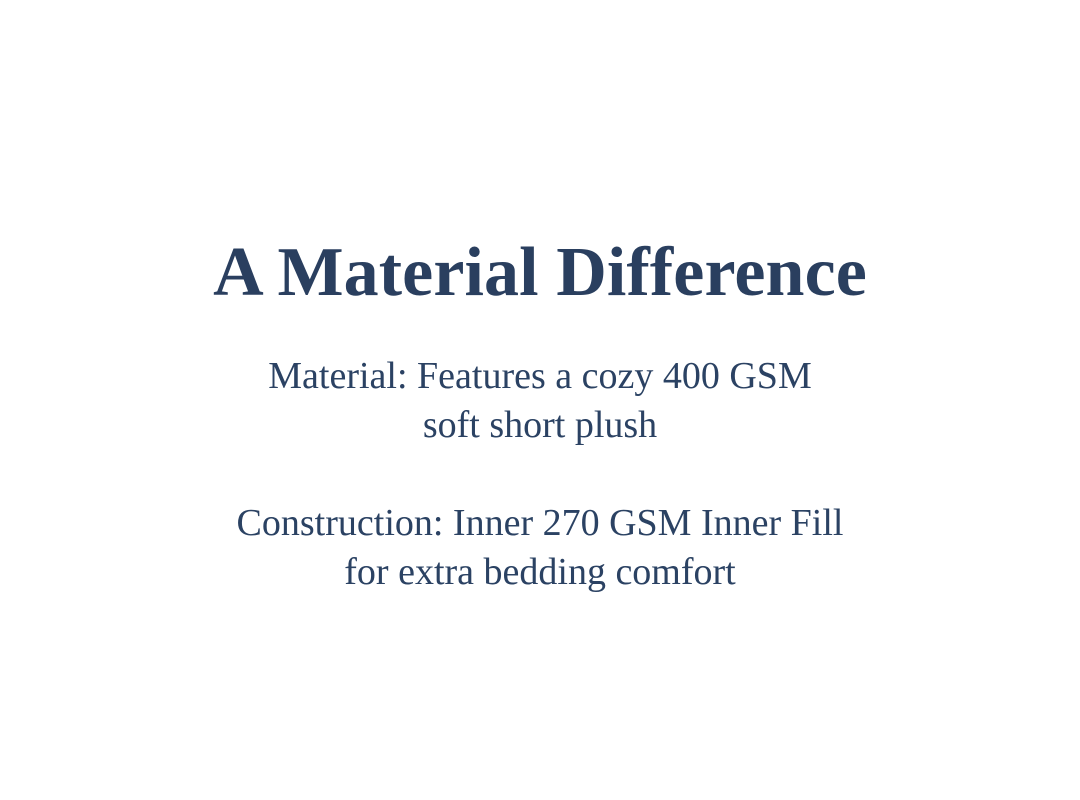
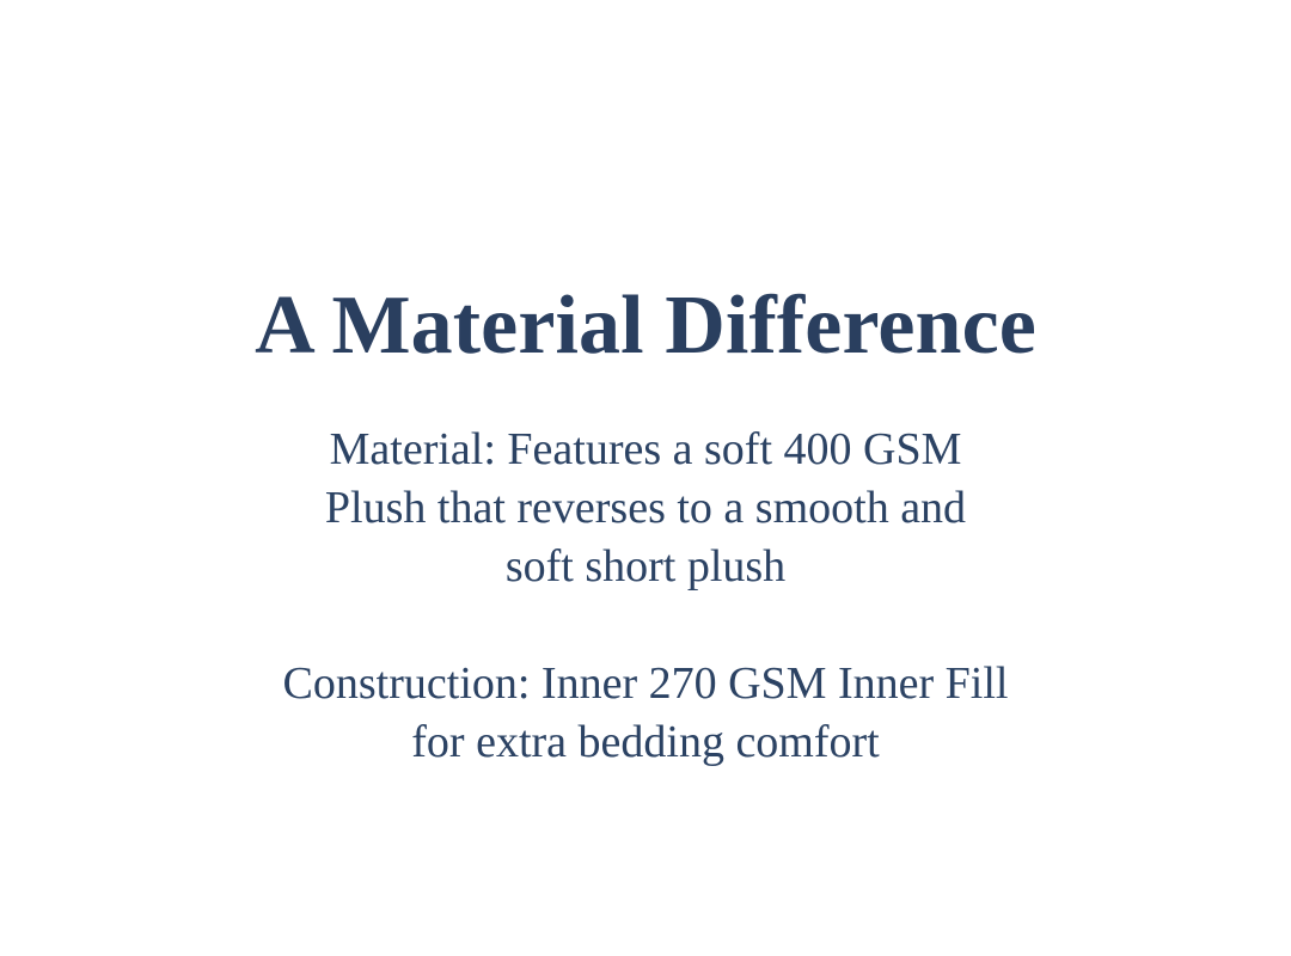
  A Material Difference
- Material: Features a cozy 400 GSM
+ Material: Features a soft 400 GSM
+ Plush that reverses to a smooth and
  soft short plush
  Construction: Inner 270 GSM Inner Fill
  for extra bedding comfort
